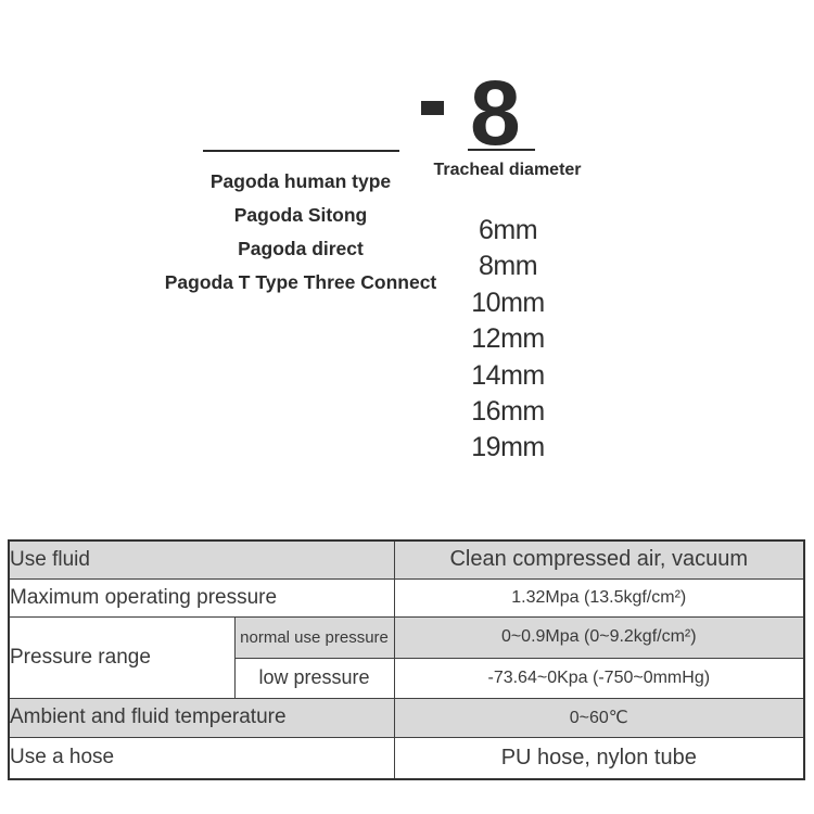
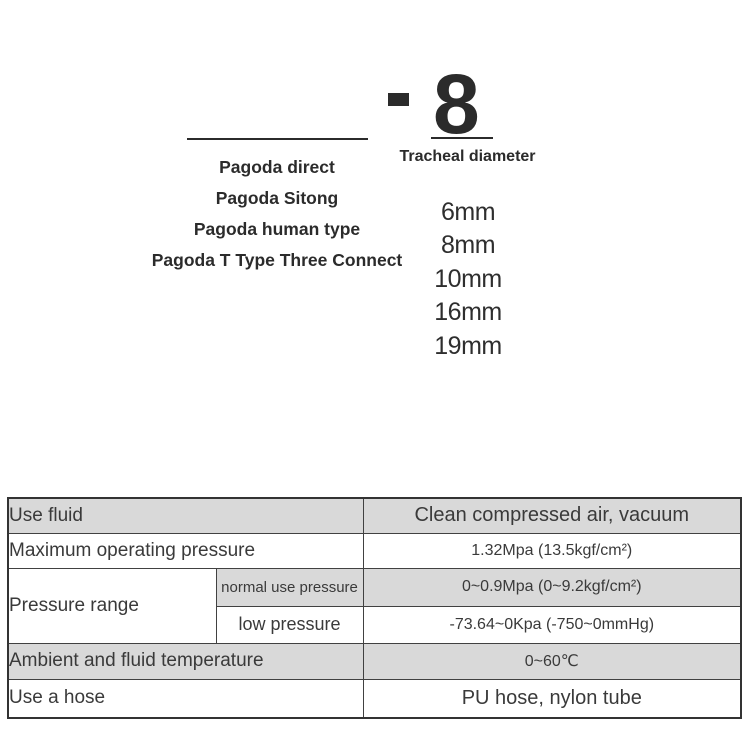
  8
  Tracheal diameter
- Pagoda human type
+ Pagoda direct
  Pagoda Sitong
- Pagoda direct
+ Pagoda human type
  Pagoda T Type Three Connect
  6mm
  8mm
  10mm
- 12mm
- 14mm
  16mm
  19mm
  Use fluid	Clean compressed air, vacuum
  Maximum operating pressure	1.32Mpa (13.5kgf/cm²)
  Pressure range	normal use pressure	0~0.9Mpa (0~9.2kgf/cm²)
  low pressure	-73.64~0Kpa (-750~0mmHg)
  Ambient and fluid temperature	0~60℃
  Use a hose	PU hose, nylon tube
